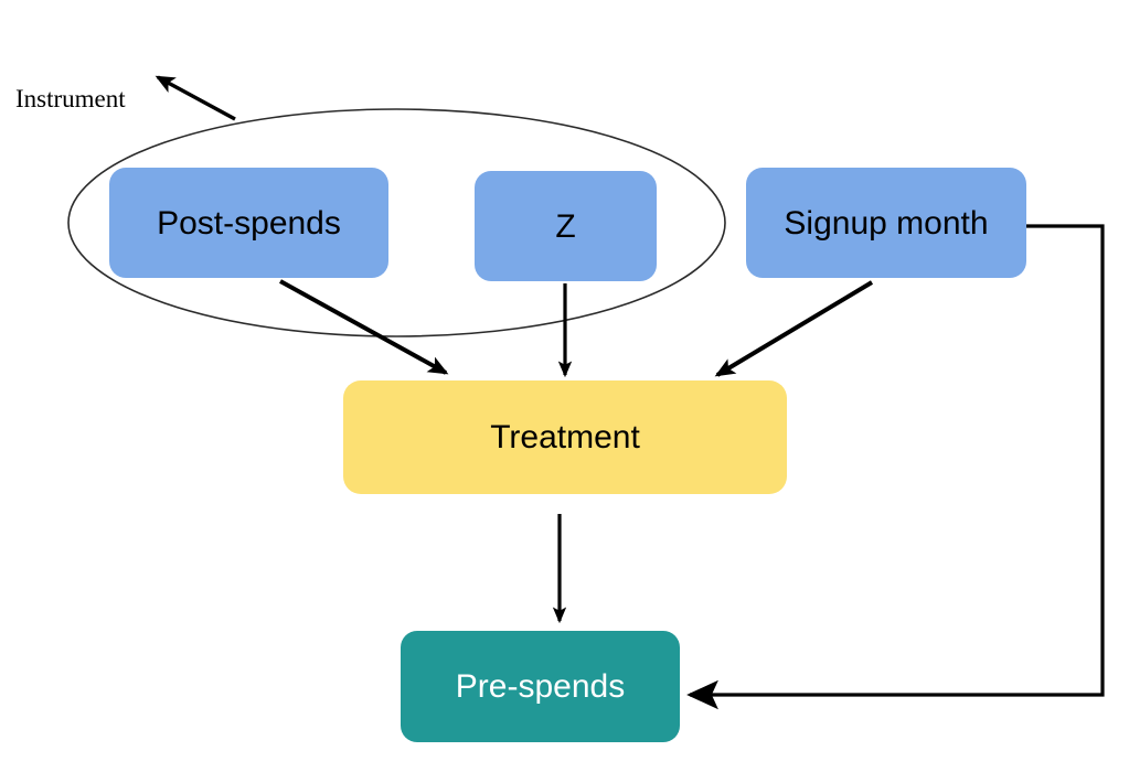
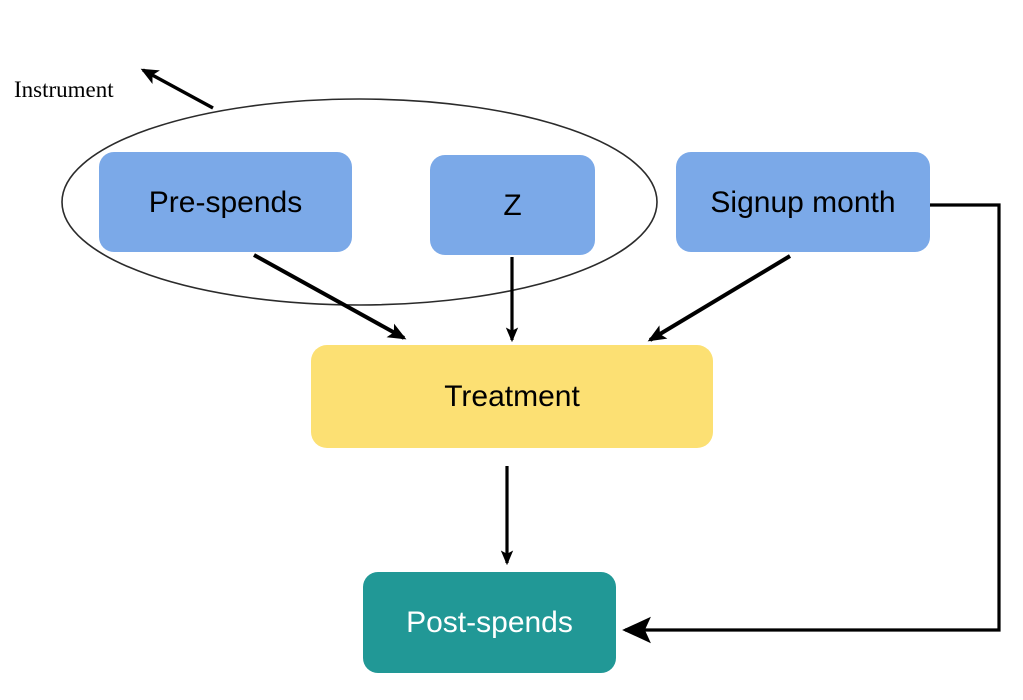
  Instrument
- Post-spends
+ Pre-spends
  Z
  Signup month
  Treatment
- Pre-spends
+ Post-spends
